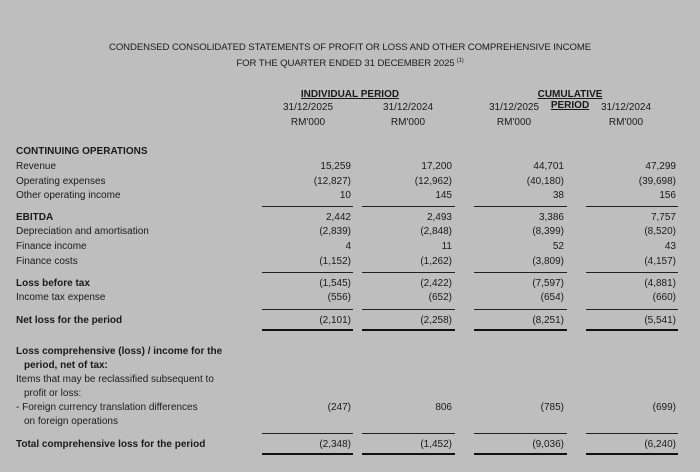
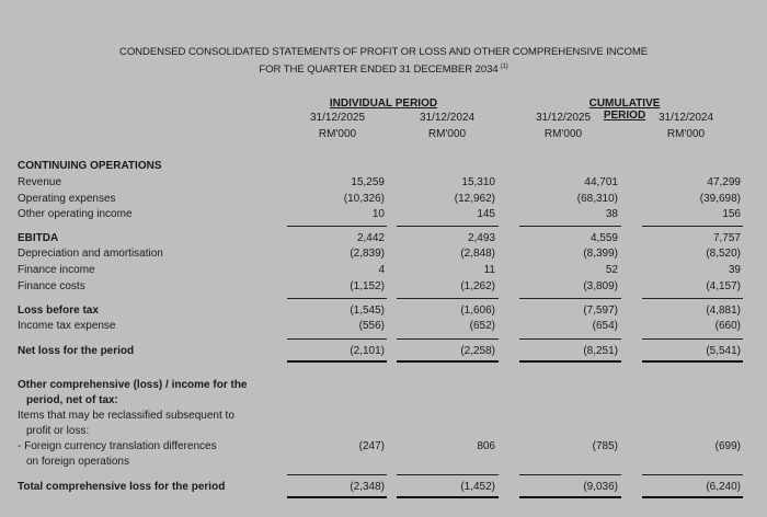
  CONDENSED CONSOLIDATED STATEMENTS OF PROFIT OR LOSS AND OTHER COMPREHENSIVE INCOME
- FOR THE QUARTER ENDED 31 DECEMBER 2025
+ FOR THE QUARTER ENDED 31 DECEMBER 2034
  INDIVIDUAL PERIOD
  CUMULATIVE PERIOD
  31/12/2025
  RM'000
  31/12/2024
  RM'000
  31/12/2025
  RM'000
  31/12/2024
  RM'000
  CONTINUING OPERATIONS
  Revenue
  15,259
- 17,200
+ 15,310
  44,701
  47,299
  Operating expenses
- (12,827)
+ (10,326)
  (12,962)
- (40,180)
+ (68,310)
  (39,698)
  Other operating income
  10
  145
  38
  156
  EBITDA
  2,442
  2,493
- 3,386
+ 4,559
  7,757
  Depreciation and amortisation
  (2,839)
  (2,848)
  (8,399)
  (8,520)
  Finance income
  4
  11
  52
- 43
+ 39
  Finance costs
  (1,152)
  (1,262)
  (3,809)
  (4,157)
  Loss before tax
  (1,545)
- (2,422)
+ (1,606)
  (7,597)
  (4,881)
  Income tax expense
  (556)
  (652)
  (654)
  (660)
  Net loss for the period
  (2,101)
  (2,258)
  (8,251)
  (5,541)
- Loss comprehensive (loss) / income for the
+ Other comprehensive (loss) / income for the
  period, net of tax:
  Items that may be reclassified subsequent to
  profit or loss:
  - Foreign currency translation differences
  on foreign operations
  (247)
  806
  (785)
  (699)
  Total comprehensive loss for the period
  (2,348)
  (1,452)
  (9,036)
  (6,240)
